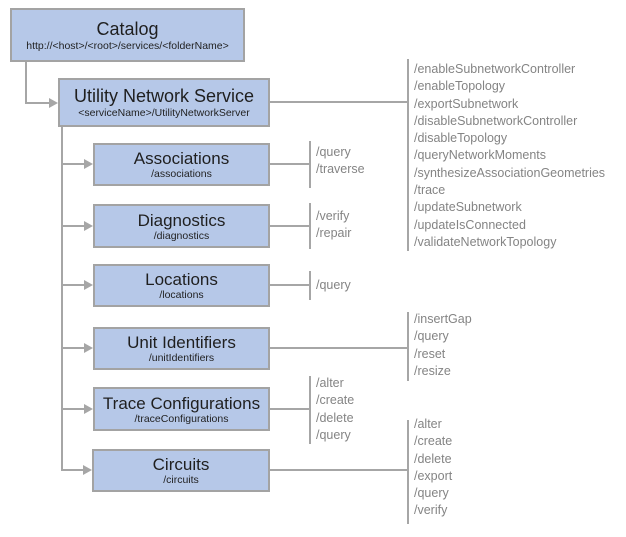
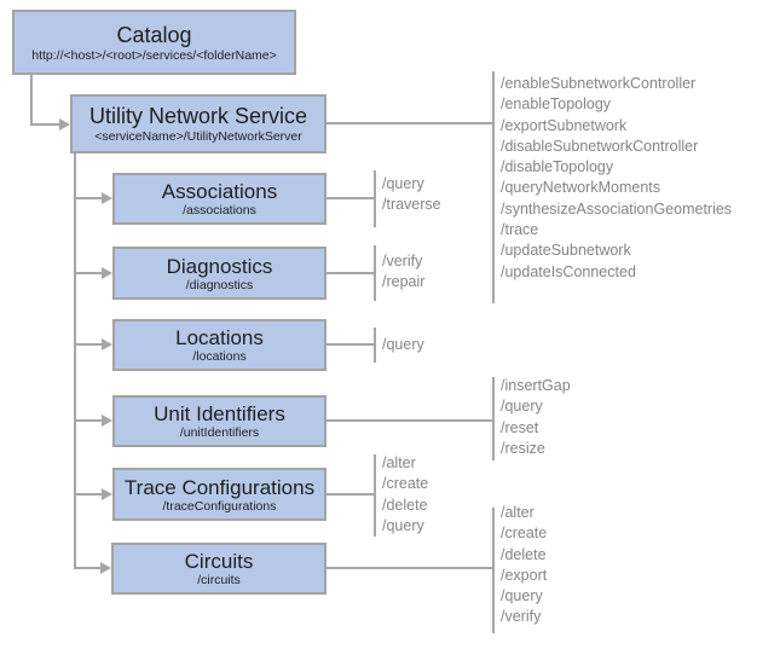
  Catalog
  http://<host>/<root>/services/<folderName>
  Utility Network Service
  <serviceName>/UtilityNetworkServer
  Associations
  /associations
  Diagnostics
  /diagnostics
  Locations
  /locations
  Unit Identifiers
  /unitIdentifiers
  Trace Configurations
  /traceConfigurations
  Circuits
  /circuits
  /enableSubnetworkController
  /enableTopology
  /exportSubnetwork
  /disableSubnetworkController
  /disableTopology
  /queryNetworkMoments
  /synthesizeAssociationGeometries
  /trace
  /updateSubnetwork
  /updateIsConnected
- /validateNetworkTopology
  /query
  /traverse
  /verify
  /repair
  /query
  /insertGap
  /query
  /reset
  /resize
  /alter
  /create
  /delete
  /query
  /alter
  /create
  /delete
  /export
  /query
  /verify
